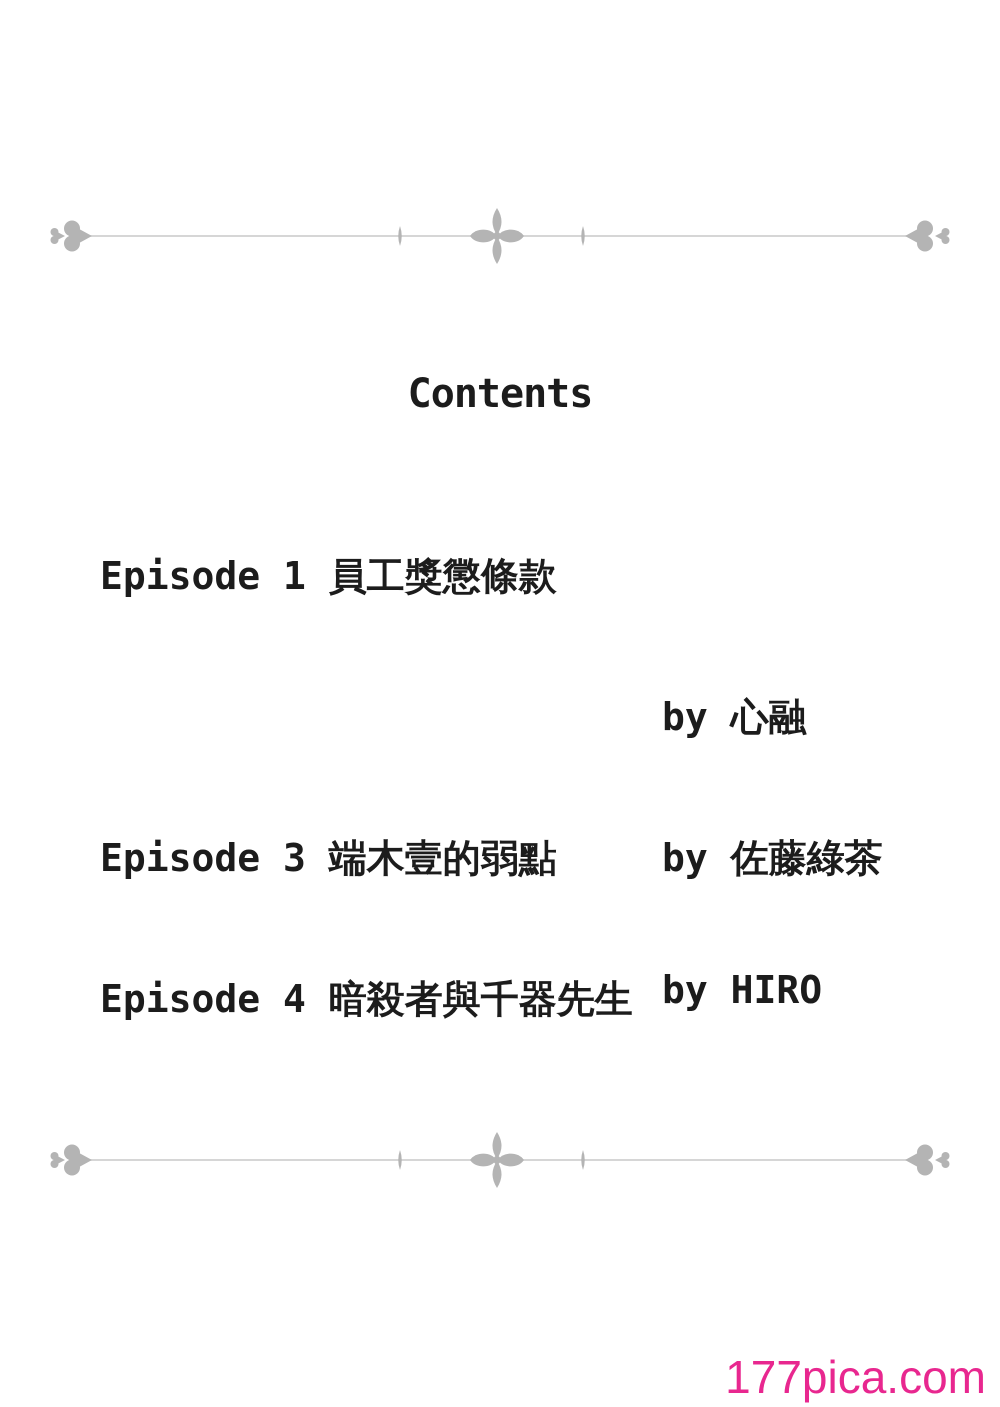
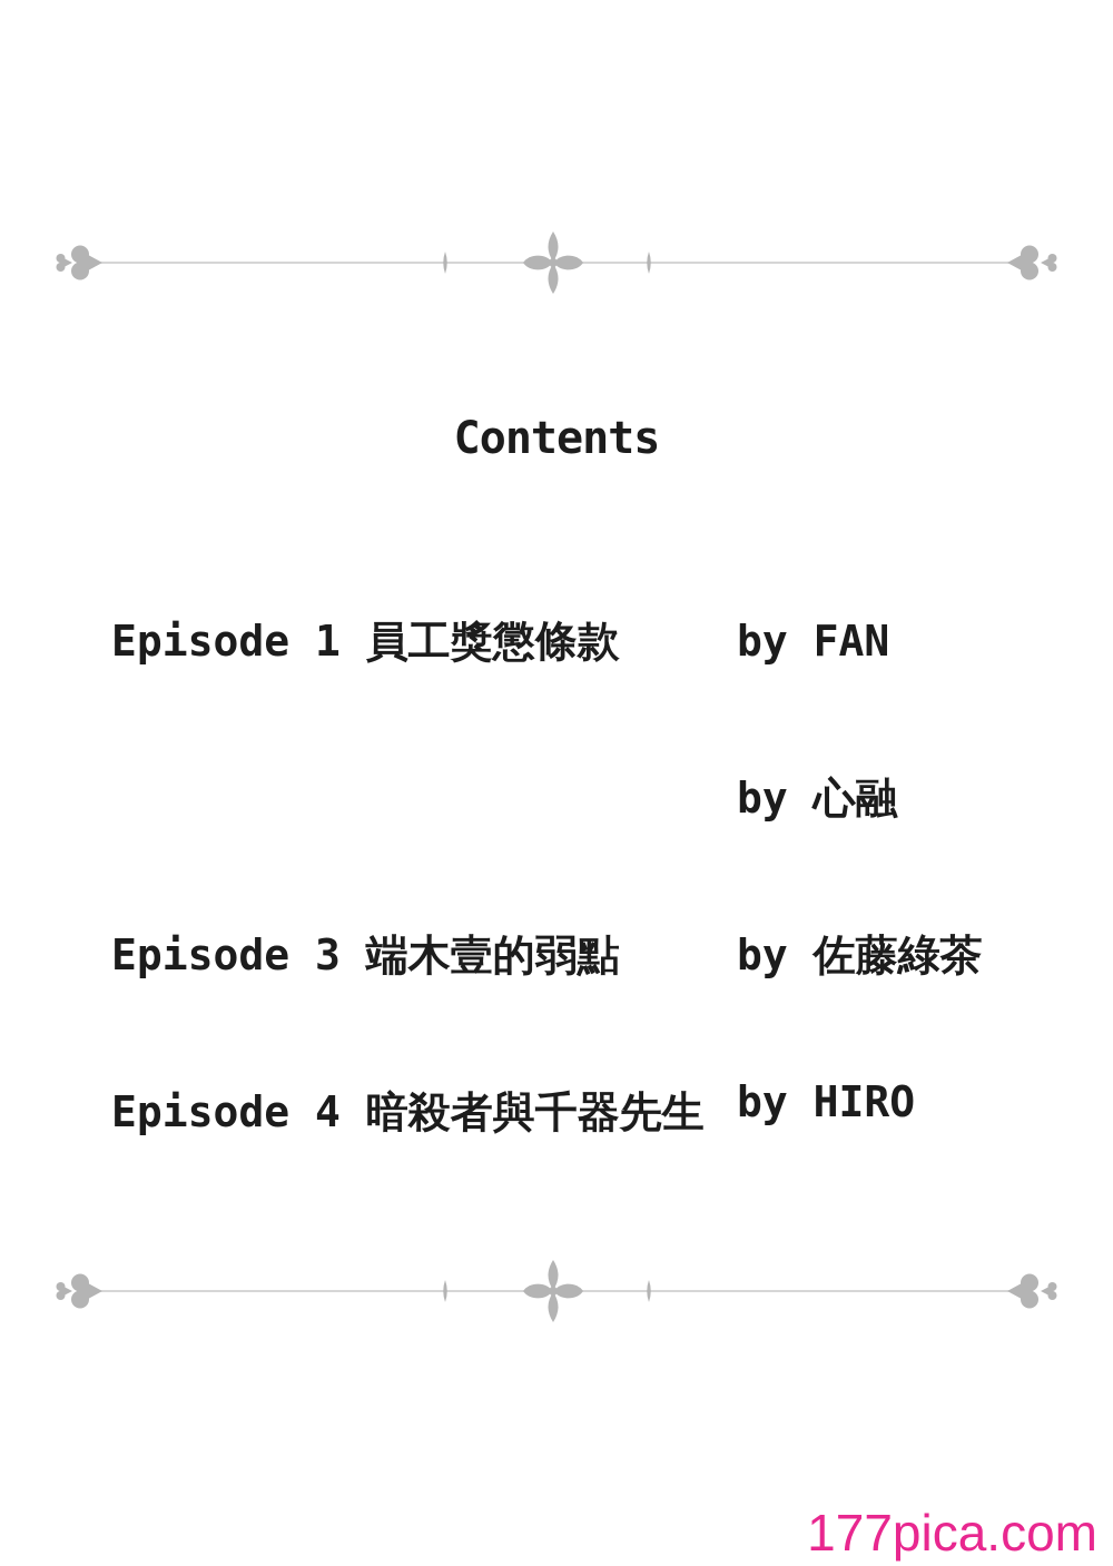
  Contents
  Episode 1 員工獎懲條款
+ by FAN
  by 心融
  Episode 3 端木壹的弱點
  by 佐藤綠茶
  Episode 4 暗殺者與千器先生
  by HIRO
  177pica.com
